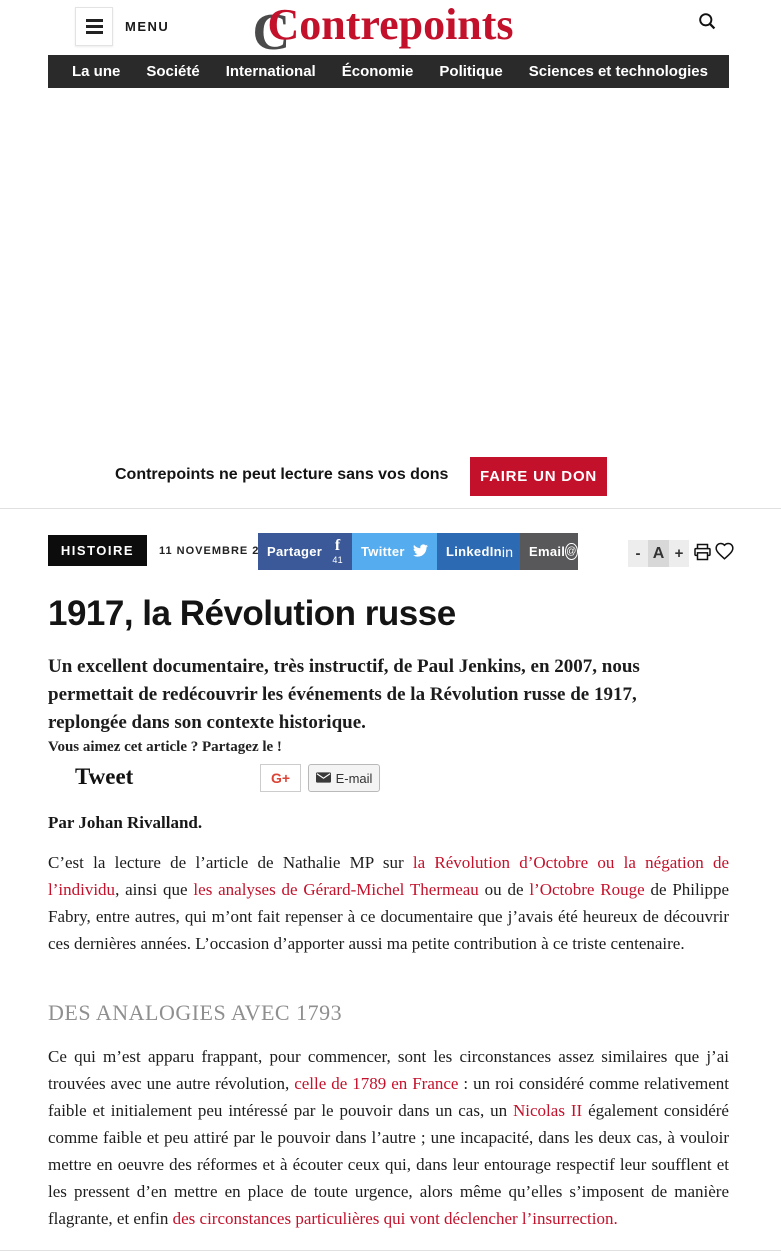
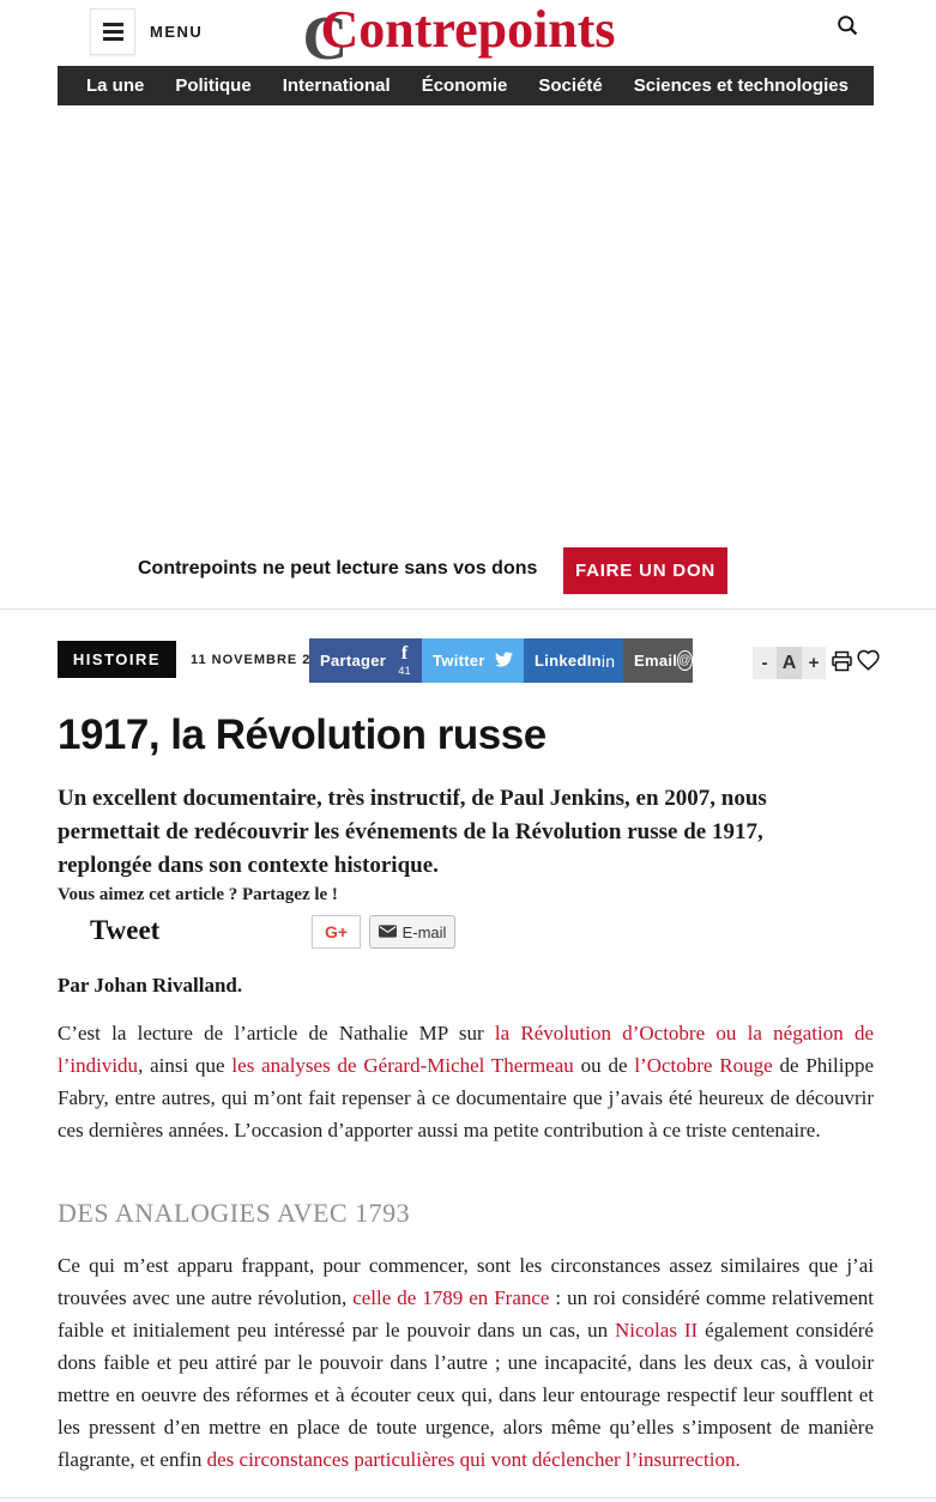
  MENU
  C
  Contrepoints
  La une
- Société
+ Politique
  International
  Économie
- Politique
+ Société
  Sciences et technologies
  Contrepoints ne peut lecture sans vos dons
  FAIRE UN DON
  HISTOIRE
  11 NOVEMBRE 2
  Partager
  f
  41
  Twitter
  LinkedIn
  in
  Email
  @
  -
  A
  +
  1917, la Révolution russe
  Un excellent documentaire, très instructif, de Paul Jenkins, en 2007, nous permettait de redécouvrir les événements de la Révolution russe de 1917, replongée dans son contexte historique.
  Vous aimez cet article ? Partagez le !
  Tweet
  G+
  E-mail
  Par Johan Rivalland.
  C’est la lecture de l’article de Nathalie MP sur la Révolution d’Octobre ou la négation de l’individu, ainsi que les analyses de Gérard-Michel Thermeau ou de l’Octobre Rouge de Philippe Fabry, entre autres, qui m’ont fait repenser à ce documentaire que j’avais été heureux de découvrir ces dernières années. L’occasion d’apporter aussi ma petite contribution à ce triste centenaire.
  DES ANALOGIES AVEC 1793
- Ce qui m’est apparu frappant, pour commencer, sont les circonstances assez similaires que j’ai trouvées avec une autre révolution, celle de 1789 en France : un roi considéré comme relativement faible et initialement peu intéressé par le pouvoir dans un cas, un Nicolas II également considéré comme faible et peu attiré par le pouvoir dans l’autre ; une incapacité, dans les deux cas, à vouloir mettre en oeuvre des réformes et à écouter ceux qui, dans leur entourage respectif leur soufflent et les pressent d’en mettre en place de toute urgence, alors même qu’elles s’imposent de manière flagrante, et enfin des circonstances particulières qui vont déclencher l’insurrection.
+ Ce qui m’est apparu frappant, pour commencer, sont les circonstances assez similaires que j’ai trouvées avec une autre révolution, celle de 1789 en France : un roi considéré comme relativement faible et initialement peu intéressé par le pouvoir dans un cas, un Nicolas II également considéré dons faible et peu attiré par le pouvoir dans l’autre ; une incapacité, dans les deux cas, à vouloir mettre en oeuvre des réformes et à écouter ceux qui, dans leur entourage respectif leur soufflent et les pressent d’en mettre en place de toute urgence, alors même qu’elles s’imposent de manière flagrante, et enfin des circonstances particulières qui vont déclencher l’insurrection.
